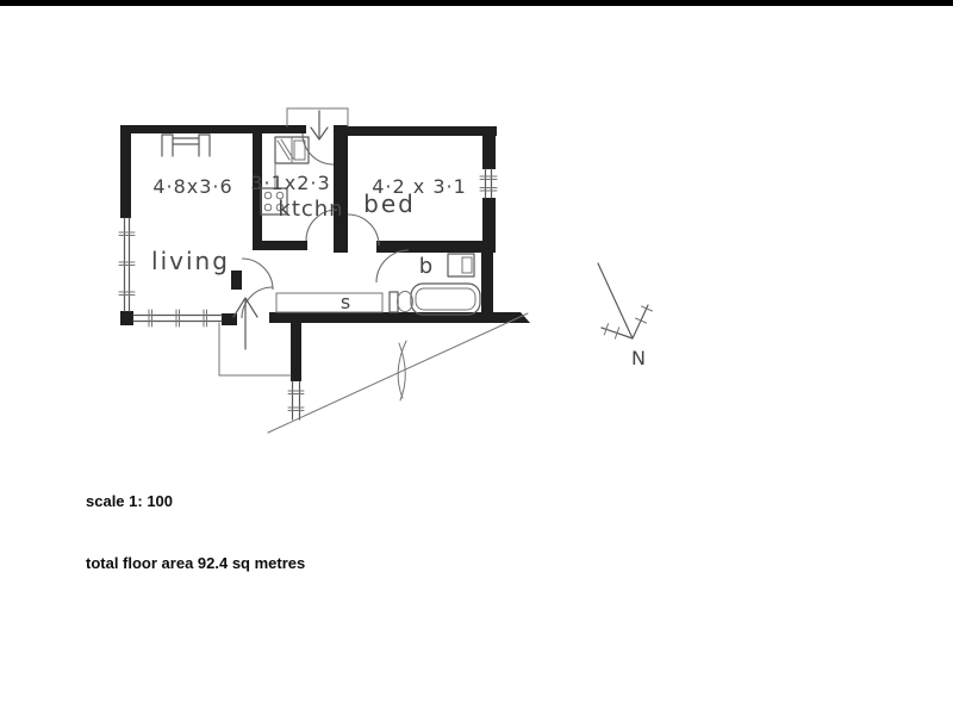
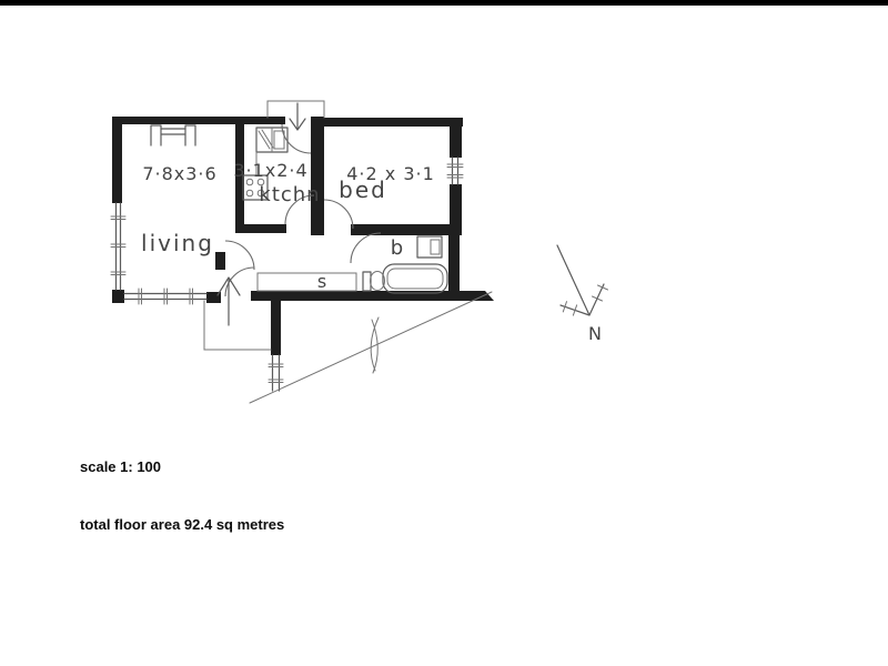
- 4·8x3·6
+ 7·8x3·6
  living
- 3·1x2·3
+ 3·1x2·4
  ktchn
  4·2 x 3·1
  bed
  b
  s
  N
  scale 1: 100
  total floor area 92.4 sq metres
